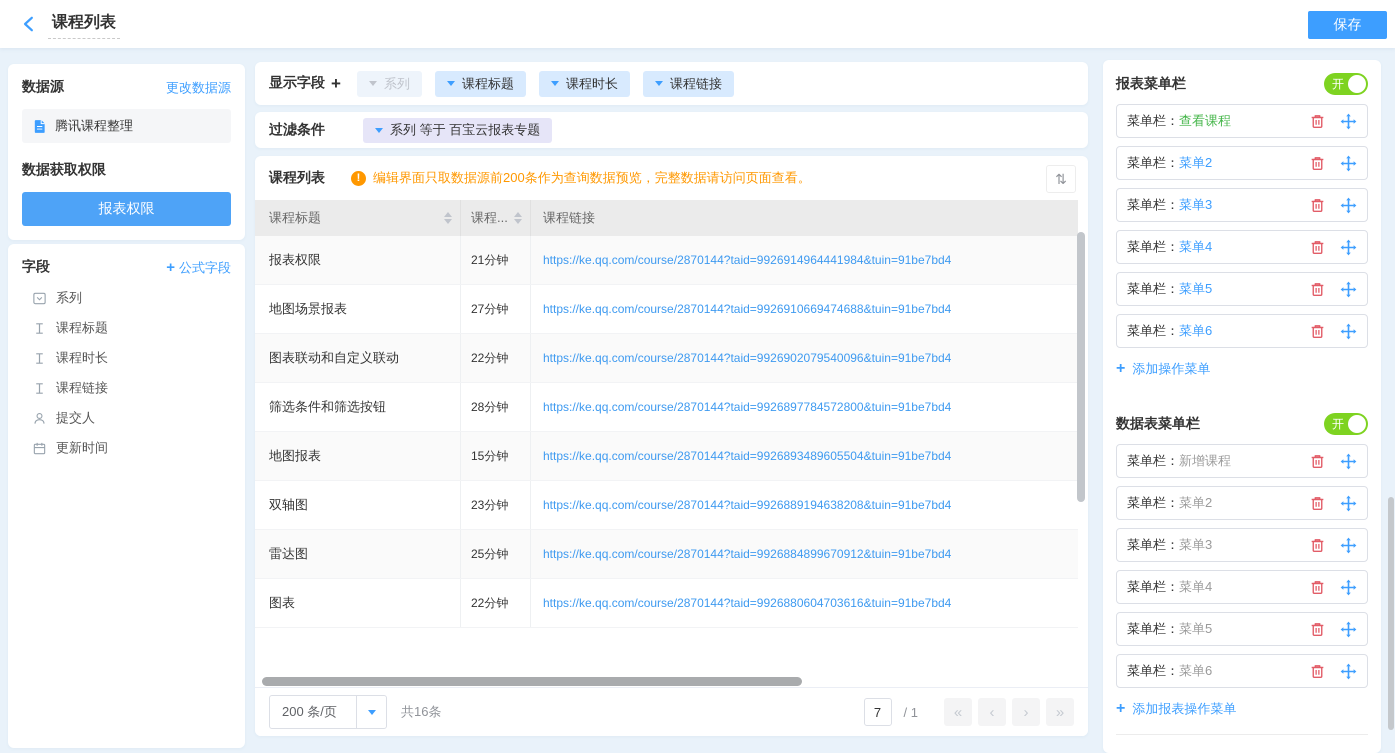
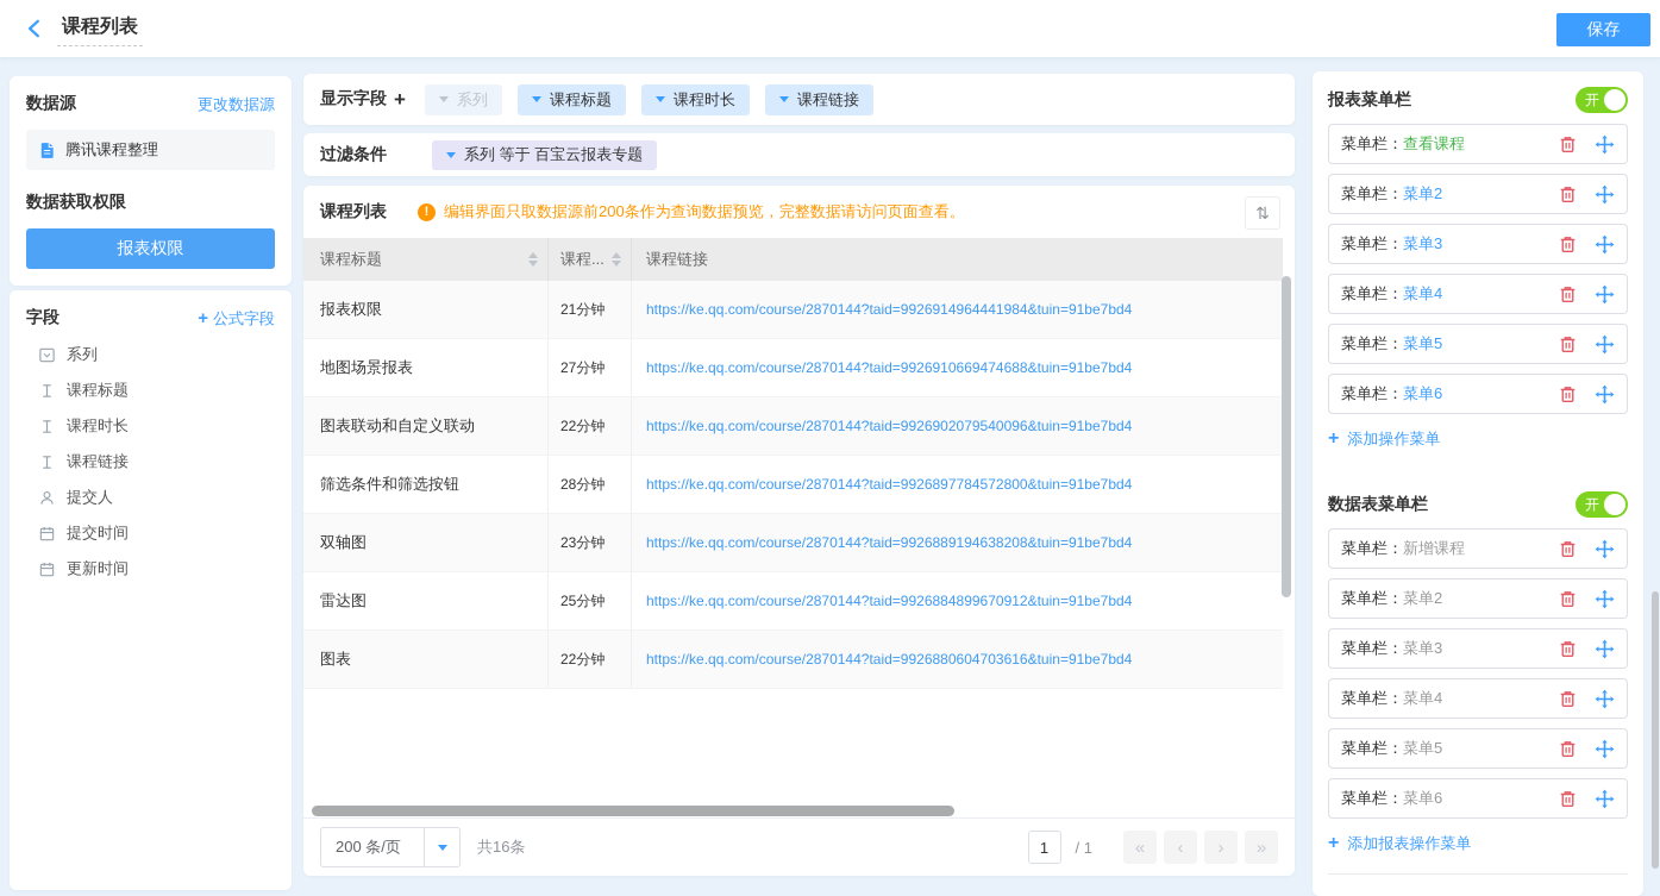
  课程列表
  保存
  数据源
  更改数据源
  腾讯课程整理
  数据获取权限
  报表权限
  字段
  + 公式字段
  系列
  课程标题
  课程时长
  课程链接
  提交人
+ 提交时间
  更新时间
  显示字段
  +
  系列
  课程标题
  课程时长
  课程链接
  过滤条件
  系列 等于 百宝云报表专题
  课程列表
  !
  编辑界面只取数据源前200条作为查询数据预览，完整数据请访问页面查看。
  ⇅
  课程标题
  课程...
  课程链接
  报表权限
  21分钟
  https://ke.qq.com/course/2870144?taid=9926914964441984&tuin=91be7bd4
  地图场景报表
  27分钟
  https://ke.qq.com/course/2870144?taid=9926910669474688&tuin=91be7bd4
  图表联动和自定义联动
  22分钟
  https://ke.qq.com/course/2870144?taid=9926902079540096&tuin=91be7bd4
  筛选条件和筛选按钮
  28分钟
  https://ke.qq.com/course/2870144?taid=9926897784572800&tuin=91be7bd4
- 地图报表
- 15分钟
- https://ke.qq.com/course/2870144?taid=9926893489605504&tuin=91be7bd4
  双轴图
  23分钟
  https://ke.qq.com/course/2870144?taid=9926889194638208&tuin=91be7bd4
  雷达图
  25分钟
  https://ke.qq.com/course/2870144?taid=9926884899670912&tuin=91be7bd4
  图表
  22分钟
  https://ke.qq.com/course/2870144?taid=9926880604703616&tuin=91be7bd4
  200 条/页
  共16条
- 7
+ 1
  / 1
  «
  ‹
  ›
  »
  报表菜单栏
  开
  菜单栏：
  查看课程
  菜单栏：
  菜单2
  菜单栏：
  菜单3
  菜单栏：
  菜单4
  菜单栏：
  菜单5
  菜单栏：
  菜单6
  +
  添加操作菜单
  数据表菜单栏
  开
  菜单栏：
  新增课程
  菜单栏：
  菜单2
  菜单栏：
  菜单3
  菜单栏：
  菜单4
  菜单栏：
  菜单5
  菜单栏：
  菜单6
  +
  添加报表操作菜单
